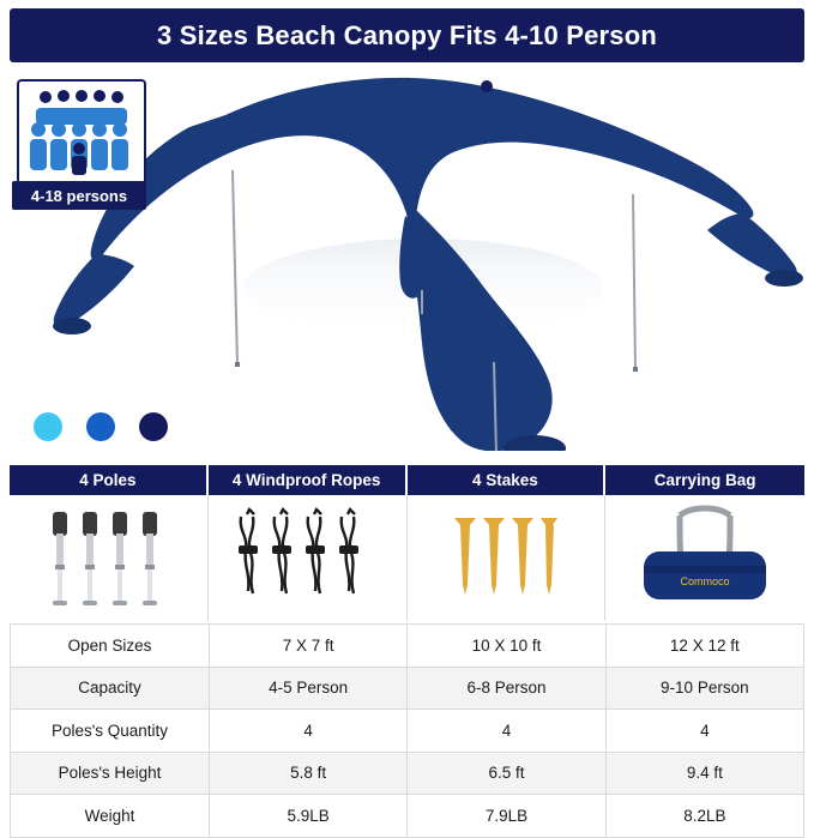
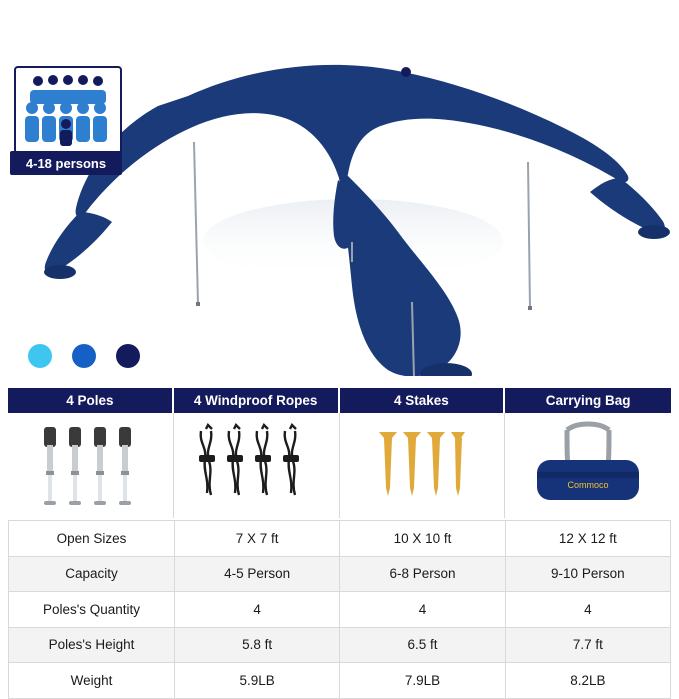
- 3 Sizes Beach Canopy Fits 4-10 Person
  4-18 persons
  4 Poles
  4 Windproof Ropes
  4 Stakes
  Carrying Bag
  Commoco
  Open Sizes	7 X 7 ft	10 X 10 ft	12 X 12 ft
  Capacity	4-5 Person	6-8 Person	9-10 Person
  Poles's Quantity	4	4	4
- Poles's Height	5.8 ft	6.5 ft	9.4 ft
+ Poles's Height	5.8 ft	6.5 ft	7.7 ft
  Weight	5.9LB	7.9LB	8.2LB
